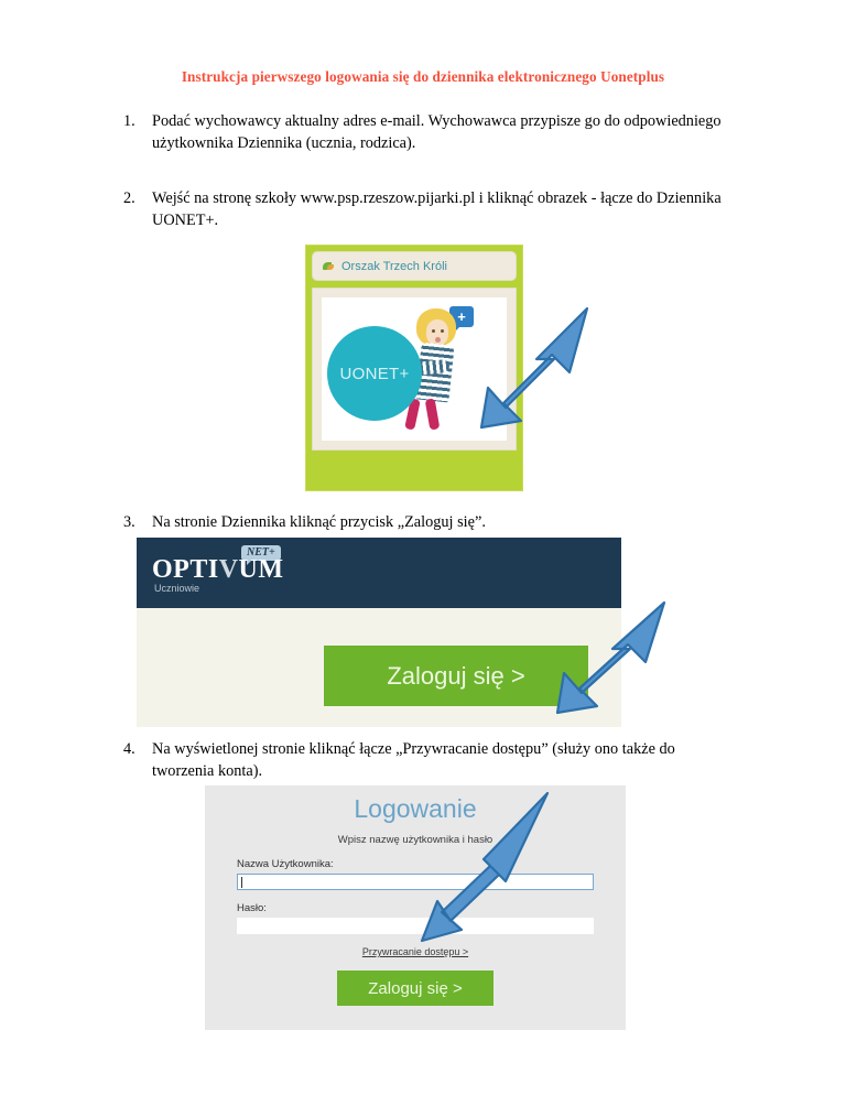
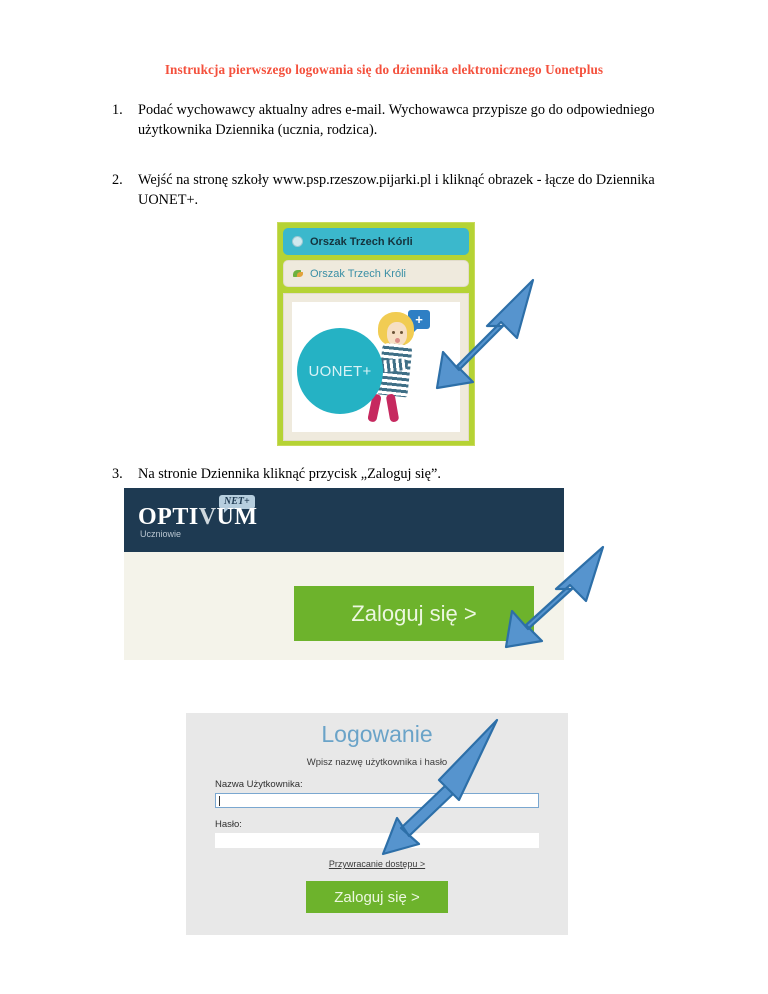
  Instrukcja pierwszego logowania się do dziennika elektronicznego Uonetplus
  1.
  Podać wychowawcy aktualny adres e-mail. Wychowawca przypisze go do odpowiedniego użytkownika Dziennika (ucznia, rodzica).
  2.
  Wejść na stronę szkoły www.psp.rzeszow.pijarki.pl i kliknąć obrazek - łącze do Dziennika UONET+.
+ Orszak Trzech Kórli
  Orszak Trzech Króli
  +
  UONET+
  3.
  Na stronie Dziennika kliknąć przycisk „Zaloguj się”.
  NET+
  OPTIVUM
  Uczniowie
  Zaloguj się >
- 4.
- Na wyświetlonej stronie kliknąć łącze „Przywracanie dostępu” (służy ono także do tworzenia konta).
  Logowanie
  Wpisz nazwę użytkownika i hasło
  Nazwa Użytkownika:
  Hasło:
  Przywracanie dostępu >
  Zaloguj się >
